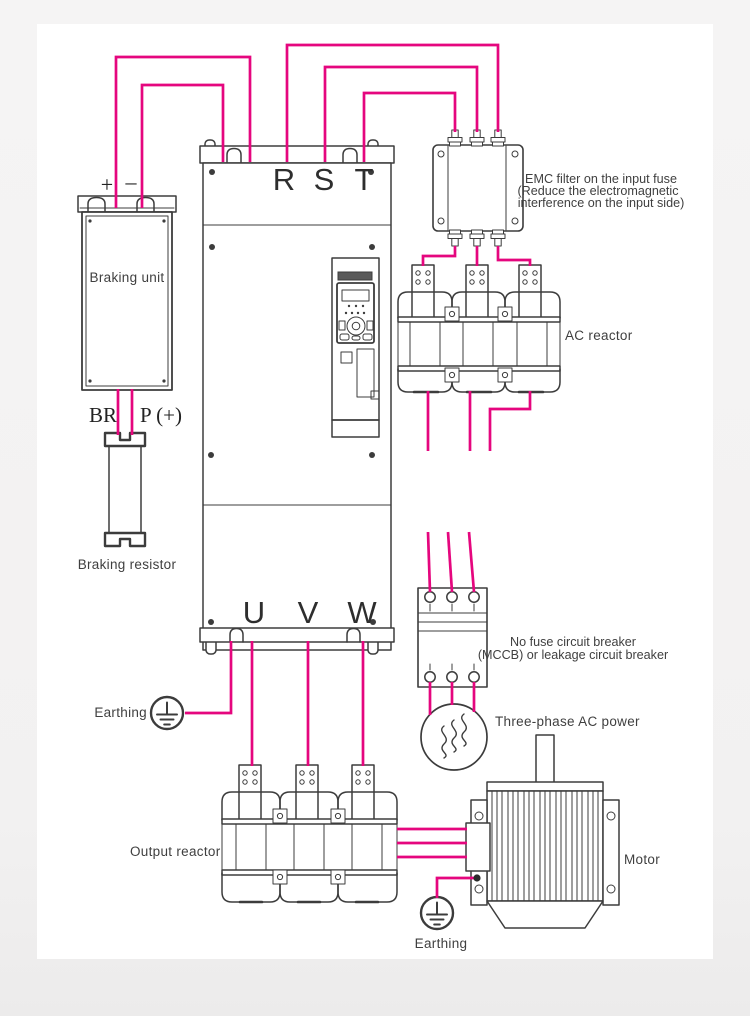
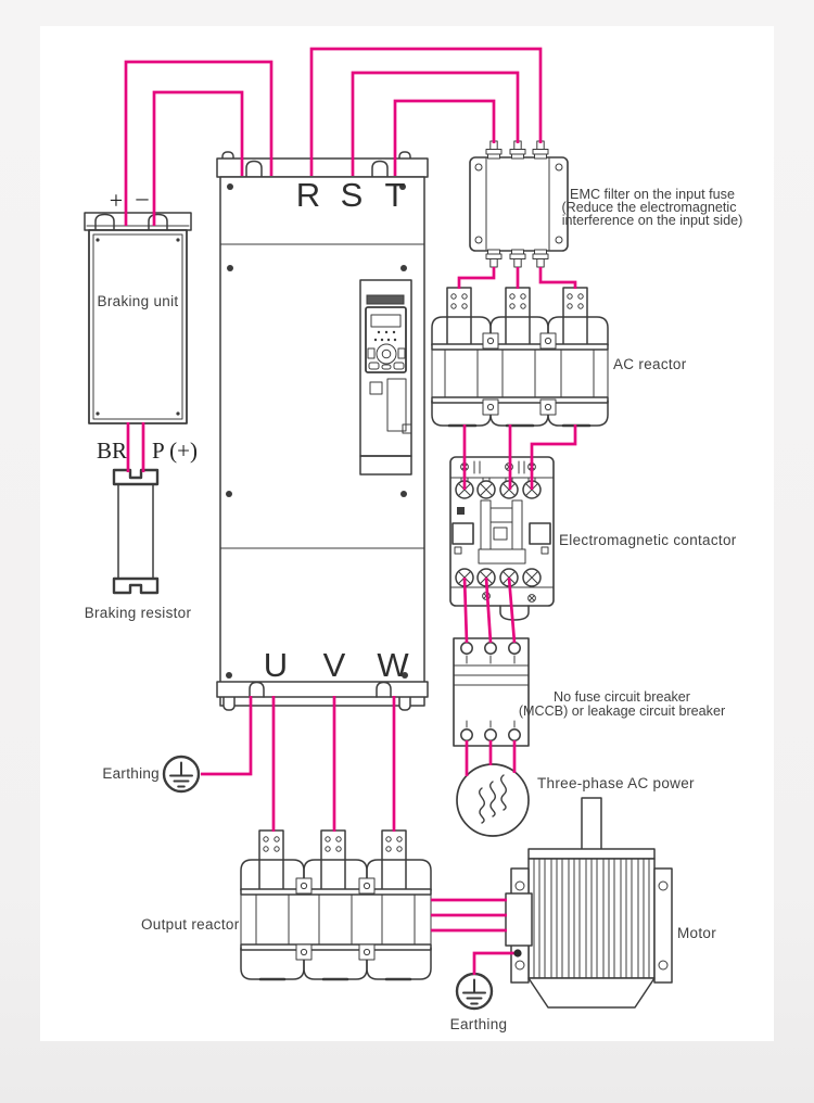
  +
  –
  Braking unit
  BR
  P (+)
  Braking resistor
  R
  S
  T
  U
  V
  W
  EMC filter on the input fuse
  (Reduce the electromagnetic
  interference on the input side)
  AC reactor
+ Electromagnetic contactor
  No fuse circuit breaker
  (MCCB) or leakage circuit breaker
  Three-phase AC power
  Output reactor
  Motor
  Earthing
  Earthing
